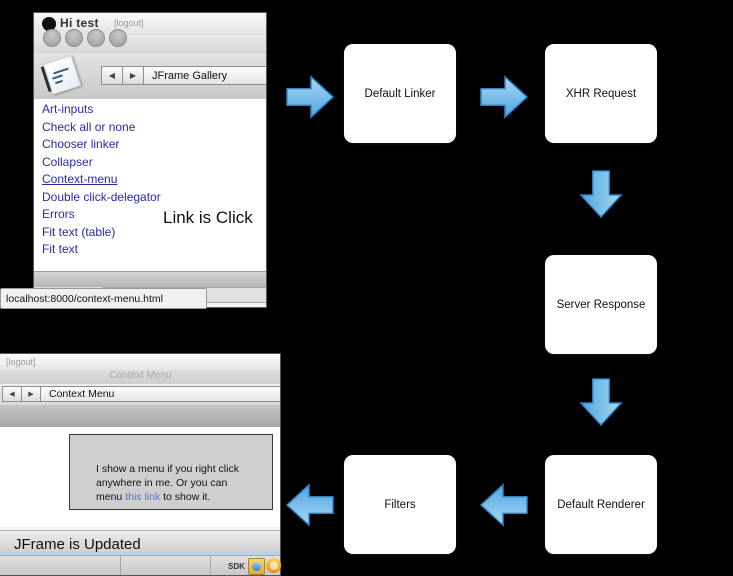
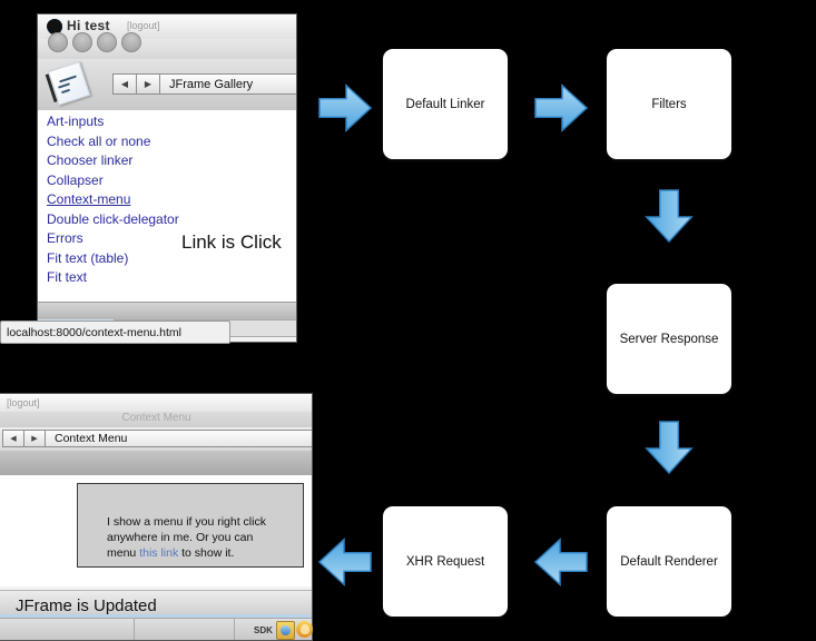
  Hi test
  [logout]
  ◀
  ▶
  JFrame Gallery
  Art-inputs
  Check all or none
  Chooser linker
  Collapser
  Context-menu
  Double click-delegator
  Errors
  Fit text (table)
  Fit text
  Link is Click
  localhost:8000/context-menu.html
  [logout]
  Context Menu
  Context Menu
  I show a menu if you right click anywhere in me. Or you can menu this link to show it.
  JFrame is Updated
  SDK
  Default Linker
- XHR Request
+ Filters
  Server Response
  Default Renderer
- Filters
+ XHR Request
